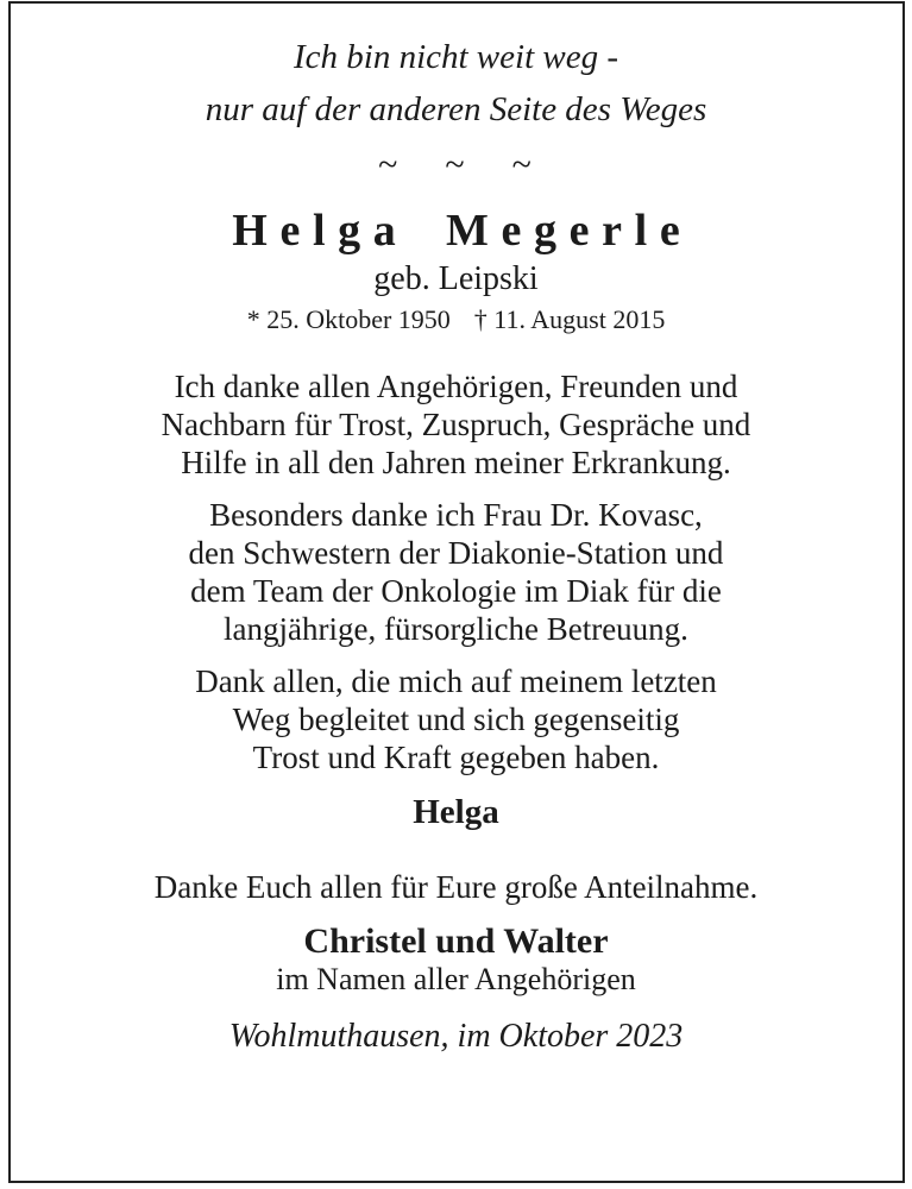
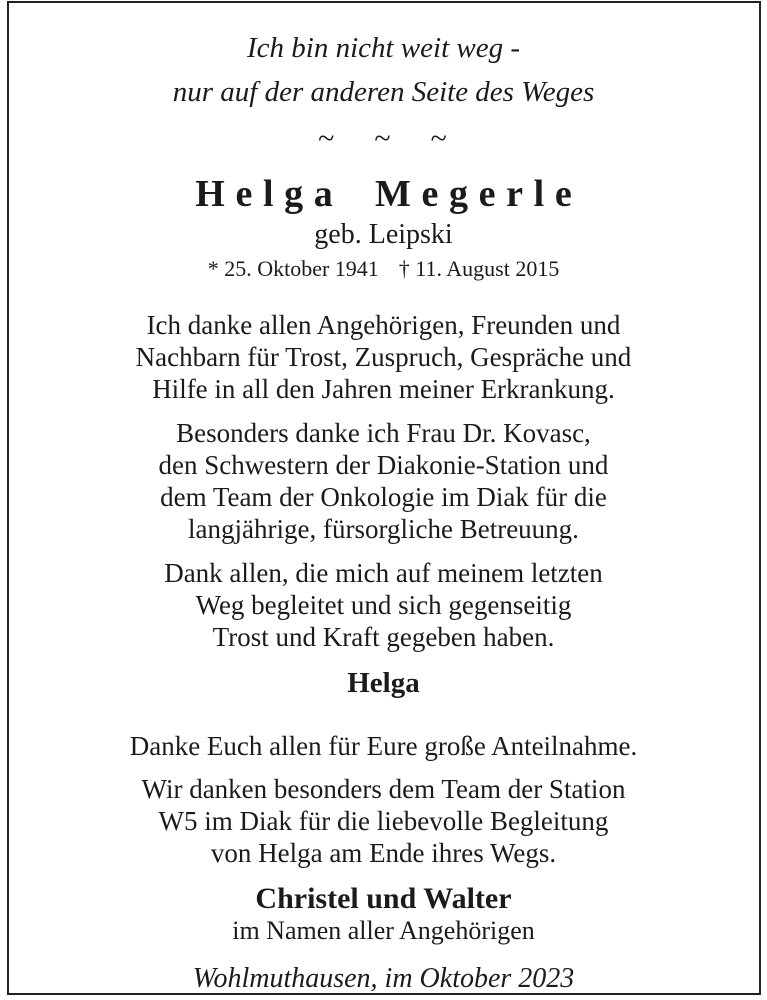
  Ich bin nicht weit weg -
  nur auf der anderen Seite des Weges
  ~ ~ ~
  Helga Megerle
  geb. Leipski
- * 25. Oktober 1950
+ * 25. Oktober 1941
  † 11. August 2015
  Ich danke allen Angehörigen, Freunden und
  Nachbarn für Trost, Zuspruch, Gespräche und
  Hilfe in all den Jahren meiner Erkrankung.
  Besonders danke ich Frau Dr. Kovasc,
  den Schwestern der Diakonie-Station und
  dem Team der Onkologie im Diak für die
  langjährige, fürsorgliche Betreuung.
  Dank allen, die mich auf meinem letzten
  Weg begleitet und sich gegenseitig
  Trost und Kraft gegeben haben.
  Helga
  Danke Euch allen für Eure große Anteilnahme.
+ Wir danken besonders dem Team der Station
+ W5 im Diak für die liebevolle Begleitung
+ von Helga am Ende ihres Wegs.
  Christel und Walter
  im Namen aller Angehörigen
  Wohlmuthausen, im Oktober 2023
